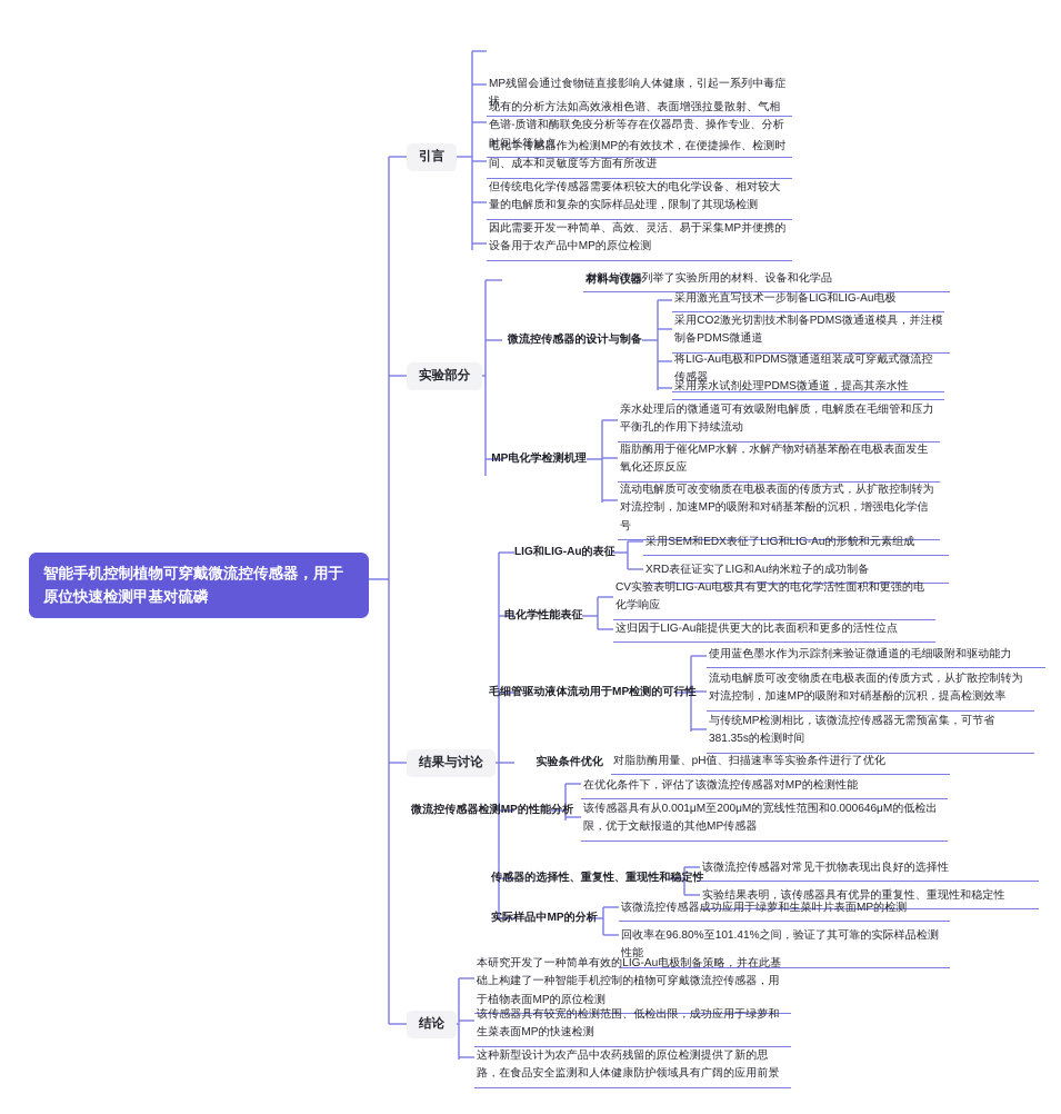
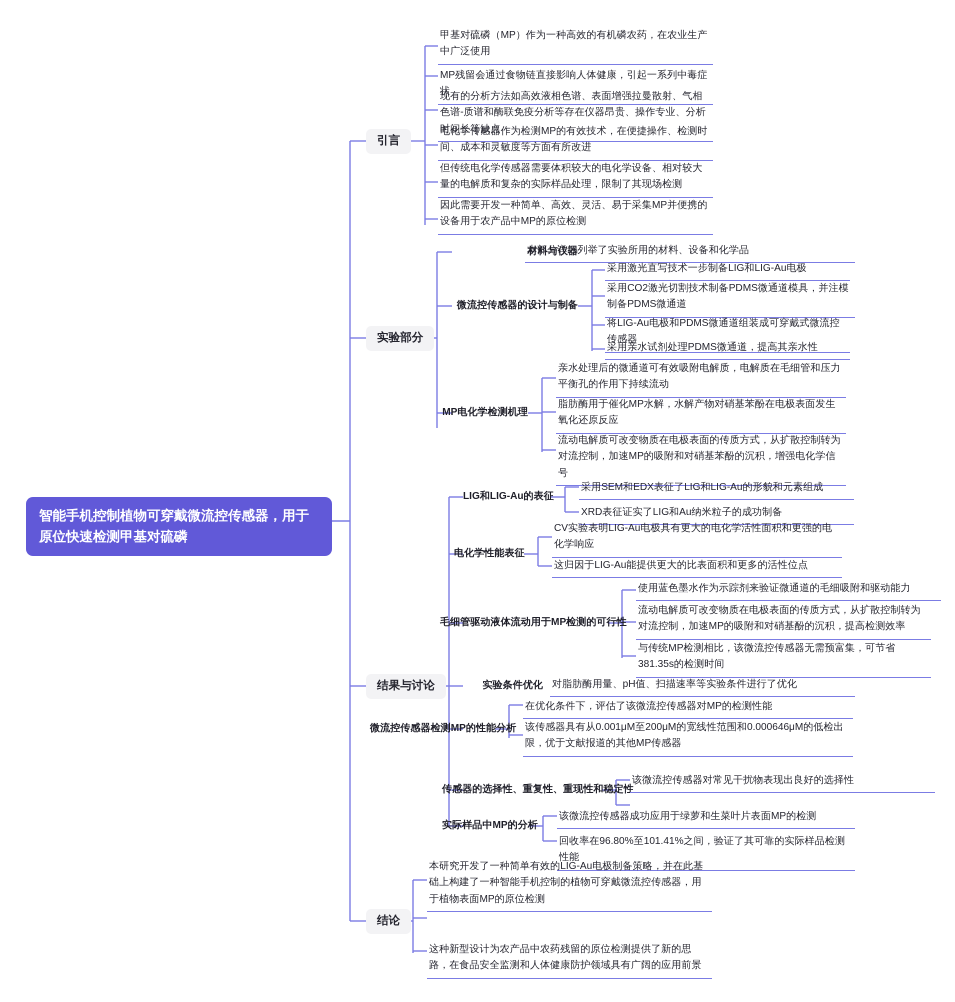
  智能手机控制植物可穿戴微流控传感器，用于原位快速检测甲基对硫磷
  引言
+ 甲基对硫磷（MP）作为一种高效的有机磷农药，在农业生产中广泛使用
  MP残留会通过食物链直接影响人体健康，引起一系列中毒症状
  现有的分析方法如高效液相色谱、表面增强拉曼散射、气相色谱-质谱和酶联免疫分析等存在仪器昂贵、操作专业、分析时间长等缺点
  电化学传感器作为检测MP的有效技术，在便捷操作、检测时间、成本和灵敏度等方面有所改进
  但传统电化学传感器需要体积较大的电化学设备、相对较大量的电解质和复杂的实际样品处理，限制了其现场检测
  因此需要开发一种简单、高效、灵活、易于采集MP并便携的设备用于农产品中MP的原位检测
  实验部分
  材料与仪器
  本部分详细列举了实验所用的材料、设备和化学品
  微流控传感器的设计与制备
  采用激光直写技术一步制备LIG和LIG-Au电极
  采用CO2激光切割技术制备PDMS微通道模具，并注模制备PDMS微通道
  将LIG-Au电极和PDMS微通道组装成可穿戴式微流控传感器
  采用亲水试剂处理PDMS微通道，提高其亲水性
  MP电化学检测机理
  亲水处理后的微通道可有效吸附电解质，电解质在毛细管和压力平衡孔的作用下持续流动
  脂肪酶用于催化MP水解，水解产物对硝基苯酚在电极表面发生氧化还原反应
  流动电解质可改变物质在电极表面的传质方式，从扩散控制转为对流控制，加速MP的吸附和对硝基苯酚的沉积，增强电化学信号
  结果与讨论
  LIG和LIG-Au的表征
  采用SEM和EDX表征了LIG和LIG-Au的形貌和元素组成
  XRD表征证实了LIG和Au纳米粒子的成功制备
  电化学性能表征
  CV实验表明LIG-Au电极具有更大的电化学活性面积和更强的电化学响应
  这归因于LIG-Au能提供更大的比表面积和更多的活性位点
  毛细管驱动液体流动用于MP检测的可行性
  使用蓝色墨水作为示踪剂来验证微通道的毛细吸附和驱动能力
  流动电解质可改变物质在电极表面的传质方式，从扩散控制转为对流控制，加速MP的吸附和对硝基酚的沉积，提高检测效率
  与传统MP检测相比，该微流控传感器无需预富集，可节省381.35s的检测时间
  实验条件优化
  对脂肪酶用量、pH值、扫描速率等实验条件进行了优化
  微流控传感器检测MP的性能分析
  在优化条件下，评估了该微流控传感器对MP的检测性能
  该传感器具有从0.001μM至200μM的宽线性范围和0.000646μM的低检出限，优于文献报道的其他MP传感器
  传感器的选择性、重复性、重现性和稳定性
  该微流控传感器对常见干扰物表现出良好的选择性
- 实验结果表明，该传感器具有优异的重复性、重现性和稳定性
  实际样品中MP的分析
  该微流控传感器成功应用于绿萝和生菜叶片表面MP的检测
  回收率在96.80%至101.41%之间，验证了其可靠的实际样品检测性能
  结论
  本研究开发了一种简单有效的LIG-Au电极制备策略，并在此基础上构建了一种智能手机控制的植物可穿戴微流控传感器，用于植物表面MP的原位检测
- 该传感器具有较宽的检测范围、低检出限，成功应用于绿萝和生菜表面MP的快速检测
  这种新型设计为农产品中农药残留的原位检测提供了新的思路，在食品安全监测和人体健康防护领域具有广阔的应用前景
